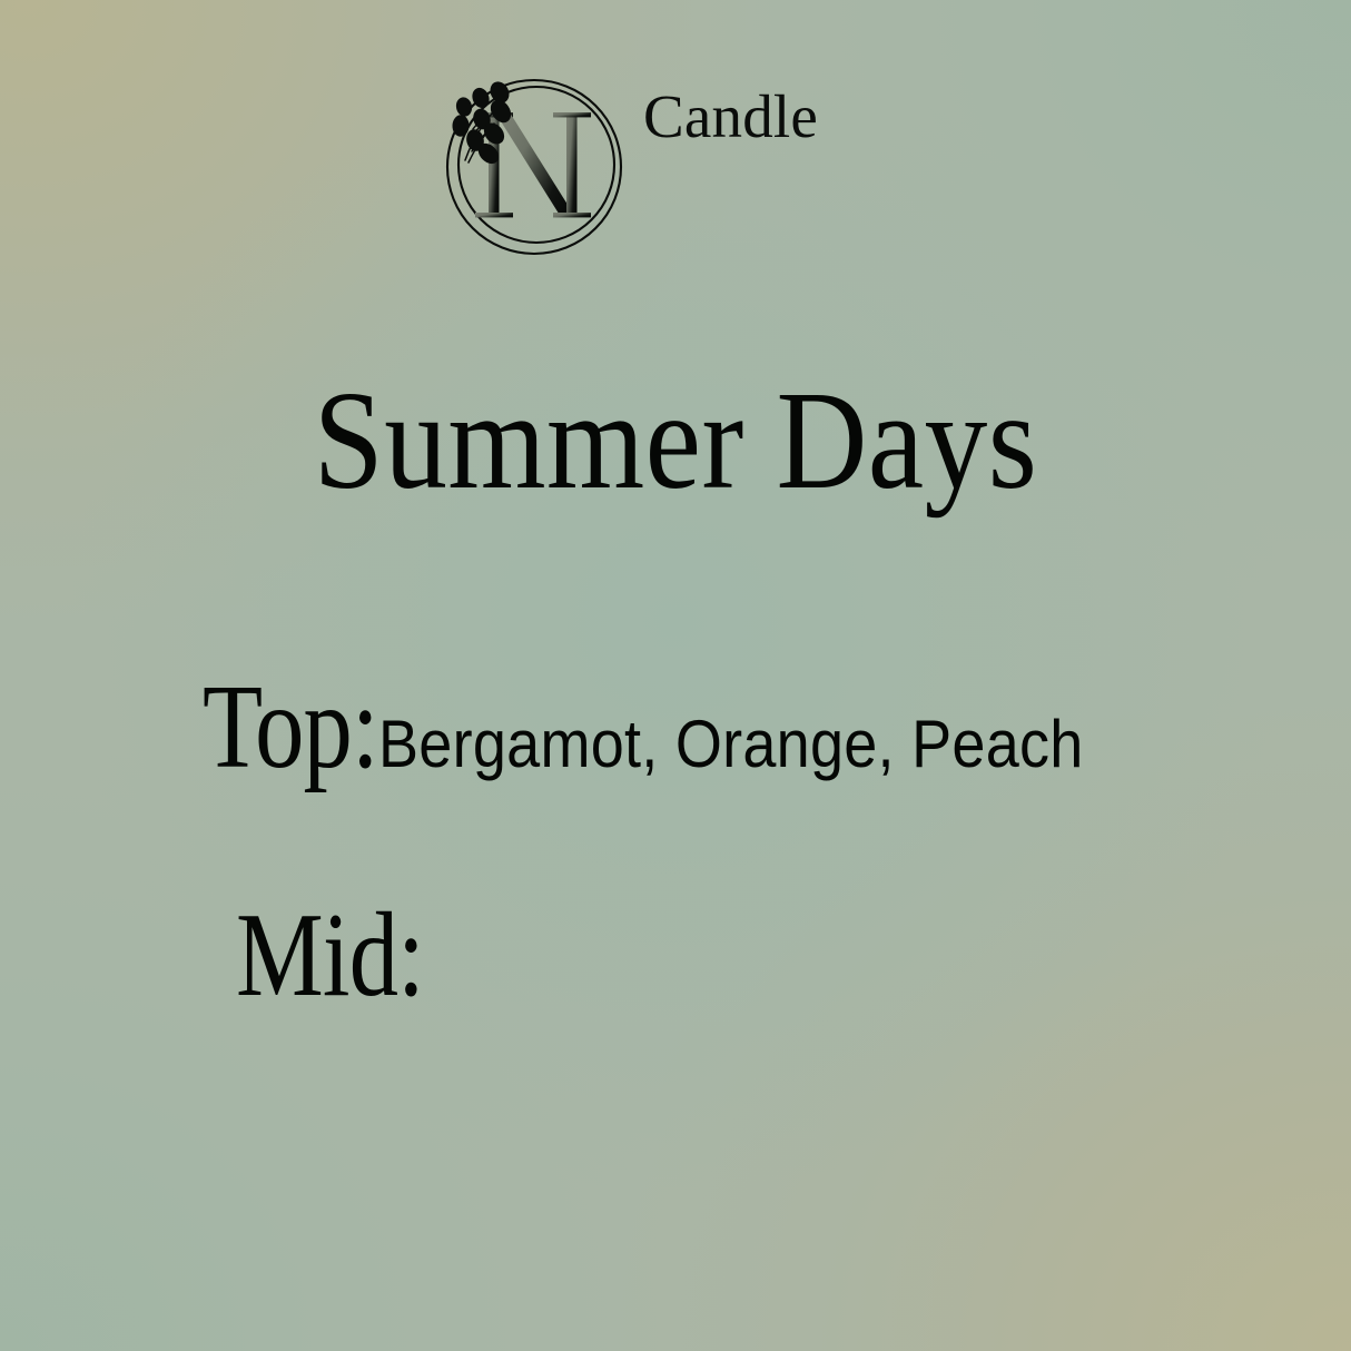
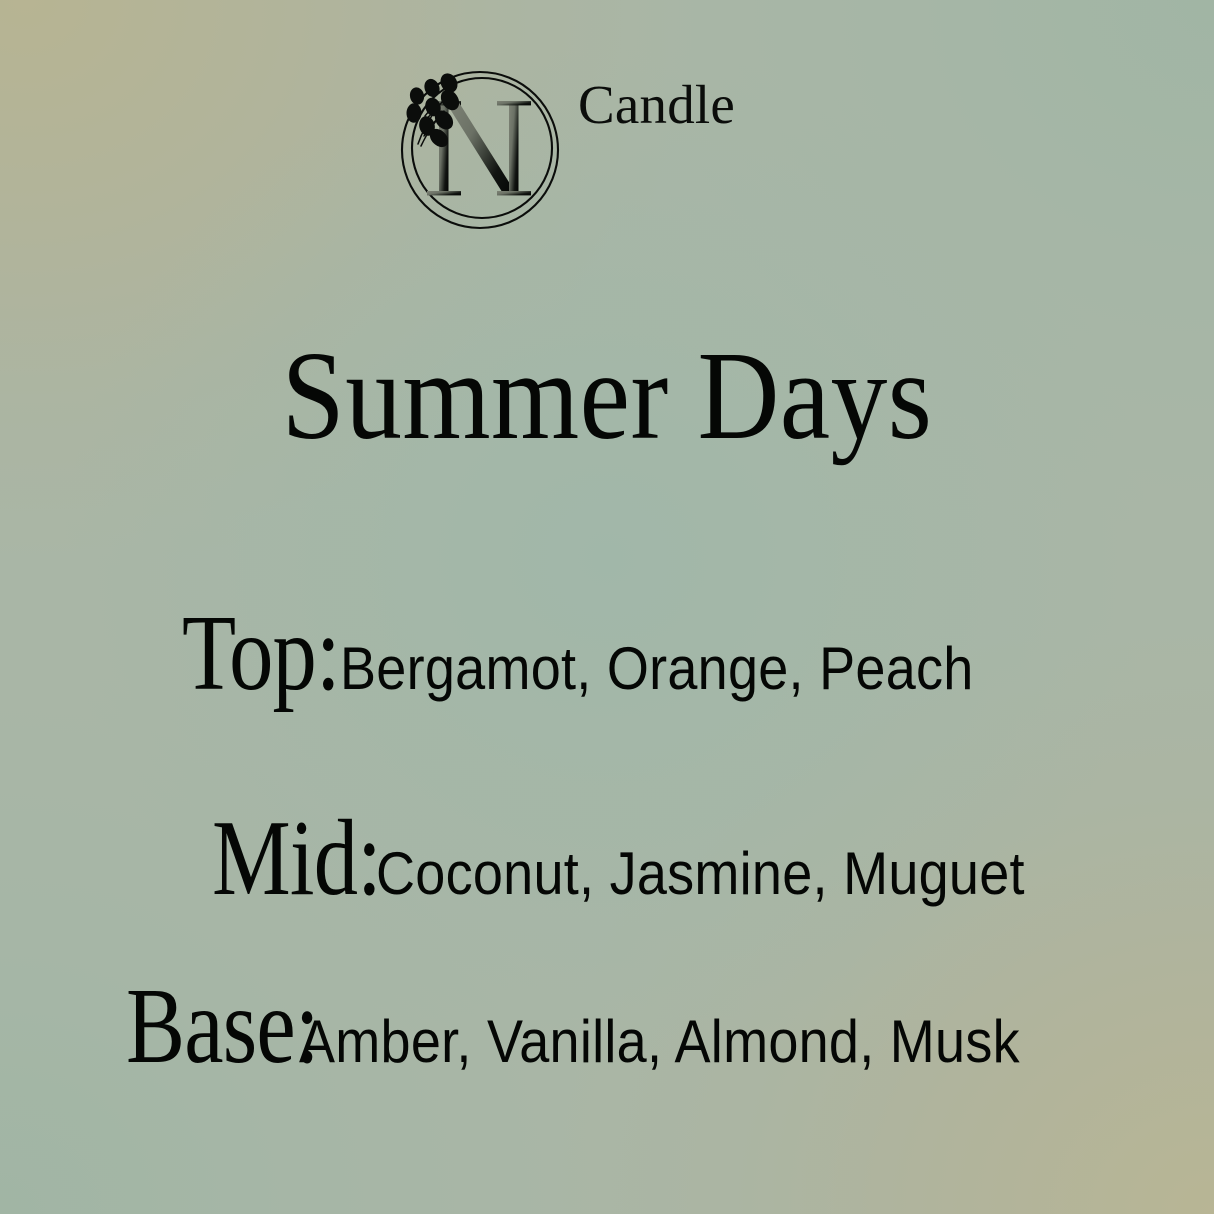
  Candle
  Summer Days
  Top:
  Bergamot, Orange, Peach
  Mid:
+ Coconut, Jasmine, Muguet
+ Base:
+ Amber, Vanilla, Almond, Musk
